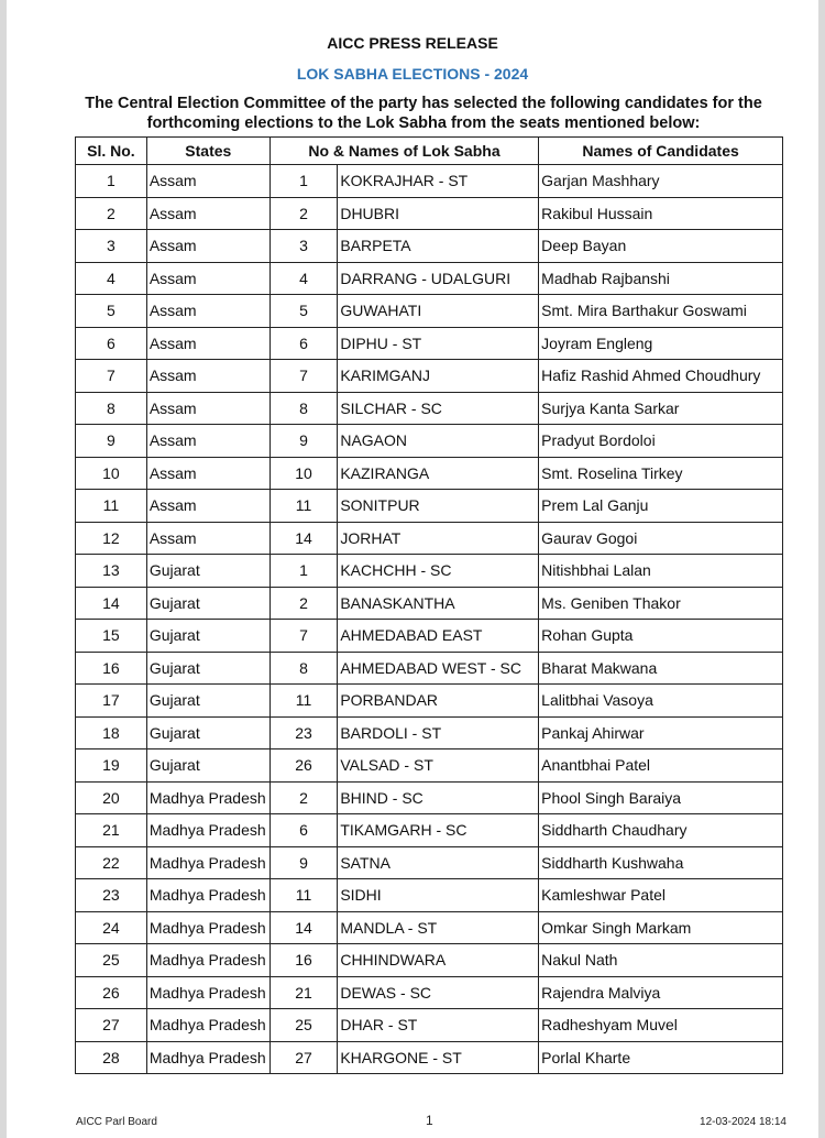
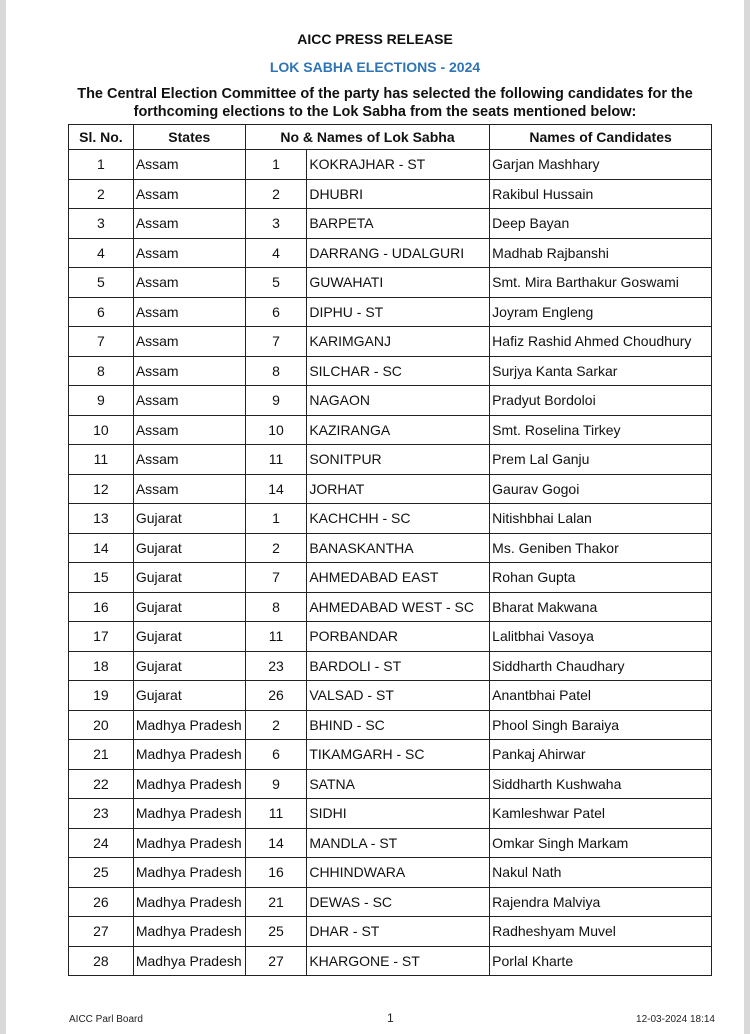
  AICC PRESS RELEASE
  LOK SABHA ELECTIONS - 2024
  The Central Election Committee of the party has selected the following candidates for the
  forthcoming elections to the Lok Sabha from the seats mentioned below:
  Sl. No.	States	No & Names of Lok Sabha	Names of Candidates
  1	Assam	1	KOKRAJHAR - ST	Garjan Mashhary
  2	Assam	2	DHUBRI	Rakibul Hussain
  3	Assam	3	BARPETA	Deep Bayan
  4	Assam	4	DARRANG - UDALGURI	Madhab Rajbanshi
  5	Assam	5	GUWAHATI	Smt. Mira Barthakur Goswami
  6	Assam	6	DIPHU - ST	Joyram Engleng
  7	Assam	7	KARIMGANJ	Hafiz Rashid Ahmed Choudhury
  8	Assam	8	SILCHAR - SC	Surjya Kanta Sarkar
  9	Assam	9	NAGAON	Pradyut Bordoloi
  10	Assam	10	KAZIRANGA	Smt. Roselina Tirkey
  11	Assam	11	SONITPUR	Prem Lal Ganju
  12	Assam	14	JORHAT	Gaurav Gogoi
  13	Gujarat	1	KACHCHH - SC	Nitishbhai Lalan
  14	Gujarat	2	BANASKANTHA	Ms. Geniben Thakor
  15	Gujarat	7	AHMEDABAD EAST	Rohan Gupta
  16	Gujarat	8	AHMEDABAD WEST - SC	Bharat Makwana
  17	Gujarat	11	PORBANDAR	Lalitbhai Vasoya
- 18	Gujarat	23	BARDOLI - ST	Pankaj Ahirwar
+ 18	Gujarat	23	BARDOLI - ST	Siddharth Chaudhary
  19	Gujarat	26	VALSAD - ST	Anantbhai Patel
  20	Madhya Pradesh	2	BHIND - SC	Phool Singh Baraiya
- 21	Madhya Pradesh	6	TIKAMGARH - SC	Siddharth Chaudhary
+ 21	Madhya Pradesh	6	TIKAMGARH - SC	Pankaj Ahirwar
  22	Madhya Pradesh	9	SATNA	Siddharth Kushwaha
  23	Madhya Pradesh	11	SIDHI	Kamleshwar Patel
  24	Madhya Pradesh	14	MANDLA - ST	Omkar Singh Markam
  25	Madhya Pradesh	16	CHHINDWARA	Nakul Nath
  26	Madhya Pradesh	21	DEWAS - SC	Rajendra Malviya
  27	Madhya Pradesh	25	DHAR - ST	Radheshyam Muvel
  28	Madhya Pradesh	27	KHARGONE - ST	Porlal Kharte
  AICC Parl Board
  1
  12-03-2024 18:14
